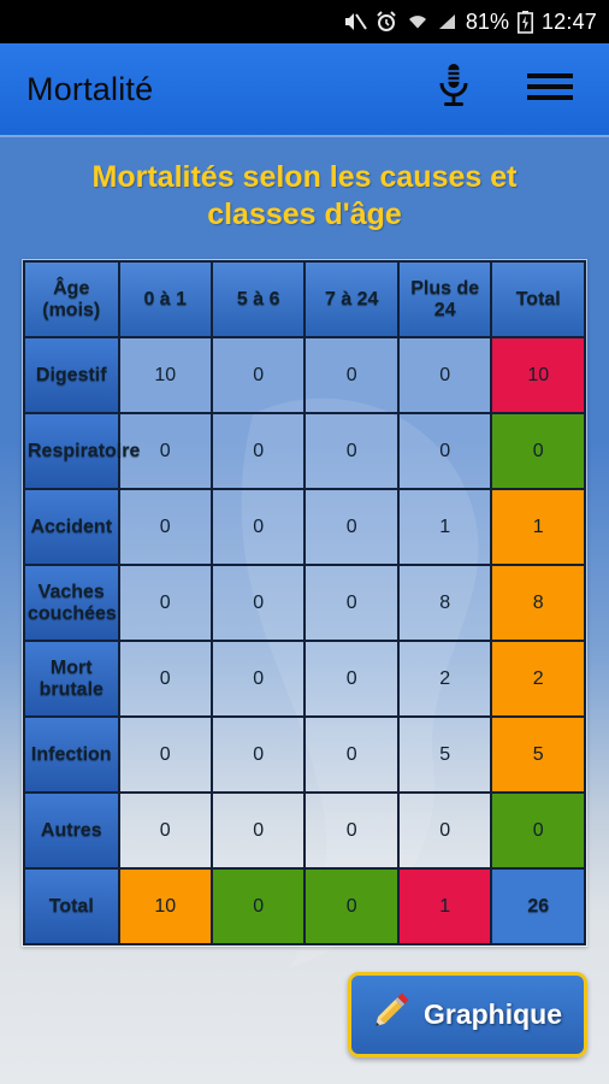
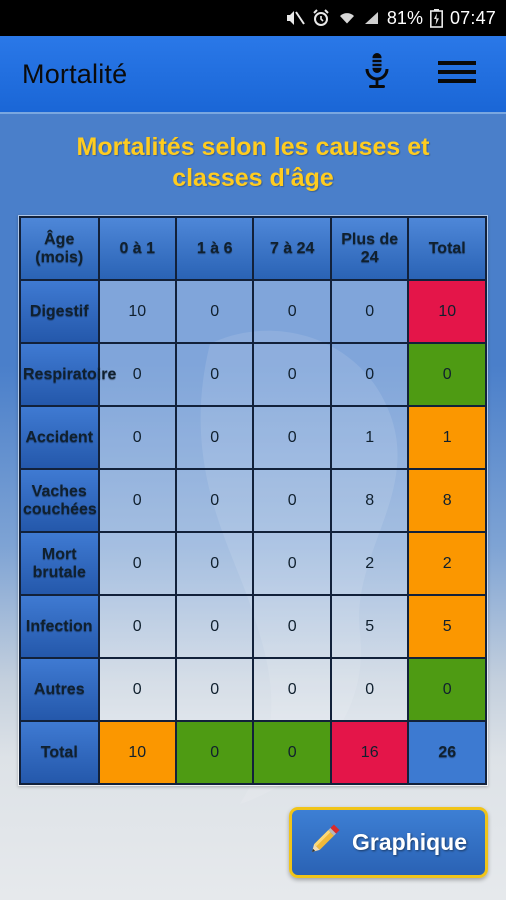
  81%
- 12:47
+ 07:47
  Mortalité
  Mortalités selon les causes et classes d'âge
- Âge (mois)	0 à 1	5 à 6	7 à 24	Plus de 24	Total
+ Âge (mois)	0 à 1	1 à 6	7 à 24	Plus de 24	Total
  Digestif	10	0	0	0	10
  Respiratoire	0	0	0	0	0
  Accident	0	0	0	1	1
  Vaches couchées	0	0	0	8	8
  Mort brutale	0	0	0	2	2
  Infection	0	0	0	5	5
  Autres	0	0	0	0	0
- Total	10	0	0	1	26
+ Total	10	0	0	16	26
  Graphique
